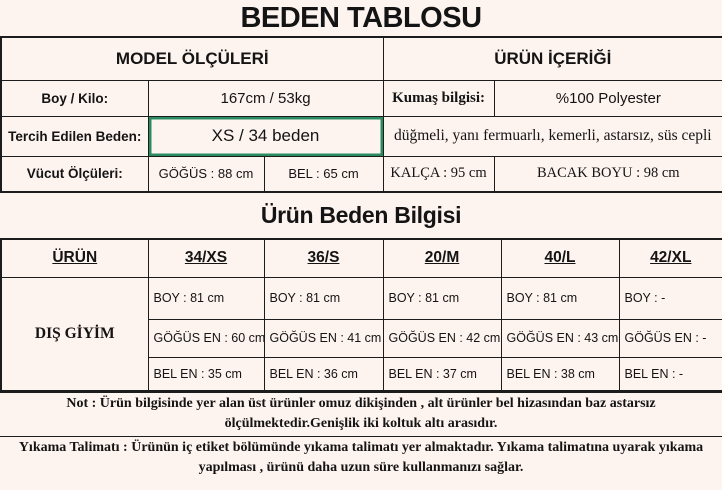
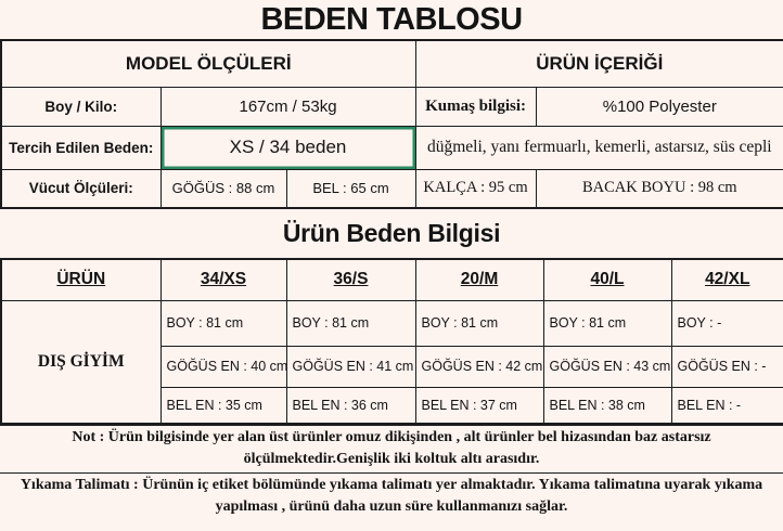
  BEDEN TABLOSU
  MODEL ÖLÇÜLERİ	ÜRÜN İÇERİĞİ
  Boy / Kilo:	167cm / 53kg	Kumaş bilgisi:	%100 Polyester
  Tercih Edilen Beden:	XS / 34 beden	düğmeli, yanı fermuarlı, kemerli, astarsız, süs cepli
  Vücut Ölçüleri:	GÖĞÜS : 88 cm	BEL : 65 cm	KALÇA : 95 cm	BACAK BOYU : 98 cm
  Ürün Beden Bilgisi
  ÜRÜN	34/XS	36/S	20/M	40/L	42/XL
  DIŞ GİYİM	BOY : 81 cm	BOY : 81 cm	BOY : 81 cm	BOY : 81 cm	BOY : -
- GÖĞÜS EN : 60 cm	GÖĞÜS EN : 41 cm	GÖĞÜS EN : 42 cm	GÖĞÜS EN : 43 cm	GÖĞÜS EN : -
+ GÖĞÜS EN : 40 cm	GÖĞÜS EN : 41 cm	GÖĞÜS EN : 42 cm	GÖĞÜS EN : 43 cm	GÖĞÜS EN : -
  BEL EN : 35 cm	BEL EN : 36 cm	BEL EN : 37 cm	BEL EN : 38 cm	BEL EN : -
  Not : Ürün bilgisinde yer alan üst ürünler omuz dikişinden , alt ürünler bel hizasından baz astarsız ölçülmektedir.Genişlik iki koltuk altı arasıdır.
  Yıkama Talimatı : Ürünün iç etiket bölümünde yıkama talimatı yer almaktadır. Yıkama talimatına uyarak yıkama yapılması , ürünü daha uzun süre kullanmanızı sağlar.
